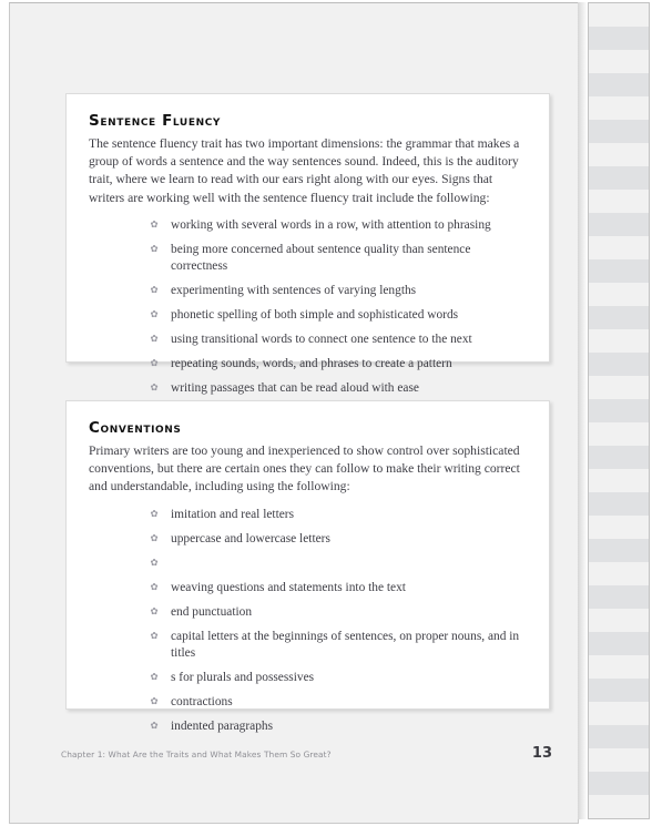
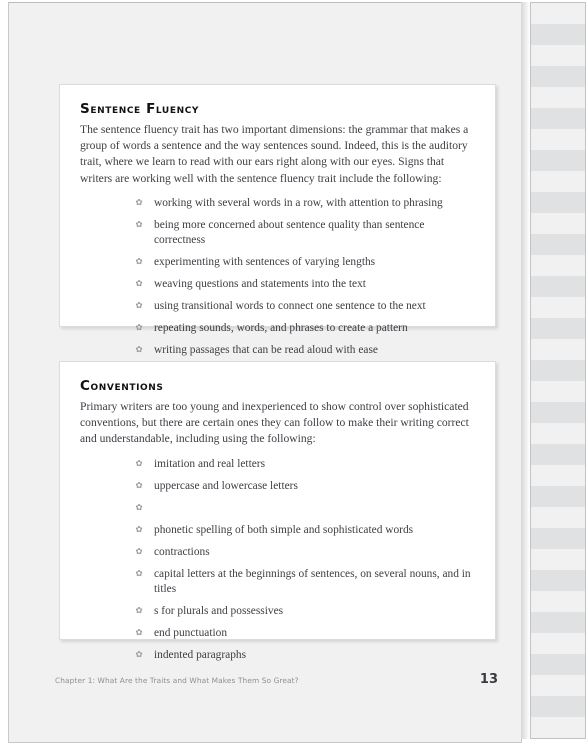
  Sentence Fluency
  The sentence fluency trait has two important dimensions: the grammar that makes a group of words a sentence and the way sentences sound. Indeed, this is the auditory trait, where we learn to read with our ears right along with our eyes. Signs that writers are working well with the sentence fluency trait include the following:
  ✿
  working with several words in a row, with attention to phrasing
  ✿
  being more concerned about sentence quality than sentence correctness
  ✿
  experimenting with sentences of varying lengths
  ✿
- phonetic spelling of both simple and sophisticated words
+ weaving questions and statements into the text
  ✿
  using transitional words to connect one sentence to the next
  ✿
  repeating sounds, words, and phrases to create a pattern
  ✿
  writing passages that can be read aloud with ease
  Conventions
  Primary writers are too young and inexperienced to show control over sophisticated conventions, but there are certain ones they can follow to make their writing correct and understandable, including using the following:
  ✿
  imitation and real letters
  ✿
  uppercase and lowercase letters
  ✿
  ✿
- weaving questions and statements into the text
+ phonetic spelling of both simple and sophisticated words
  ✿
- end punctuation
+ contractions
  ✿
- capital letters at the beginnings of sentences, on proper nouns, and in titles
+ capital letters at the beginnings of sentences, on several nouns, and in titles
  ✿
  s for plurals and possessives
  ✿
- contractions
+ end punctuation
  ✿
  indented paragraphs
  Chapter 1: What Are the Traits and What Makes Them So Great?
  13
